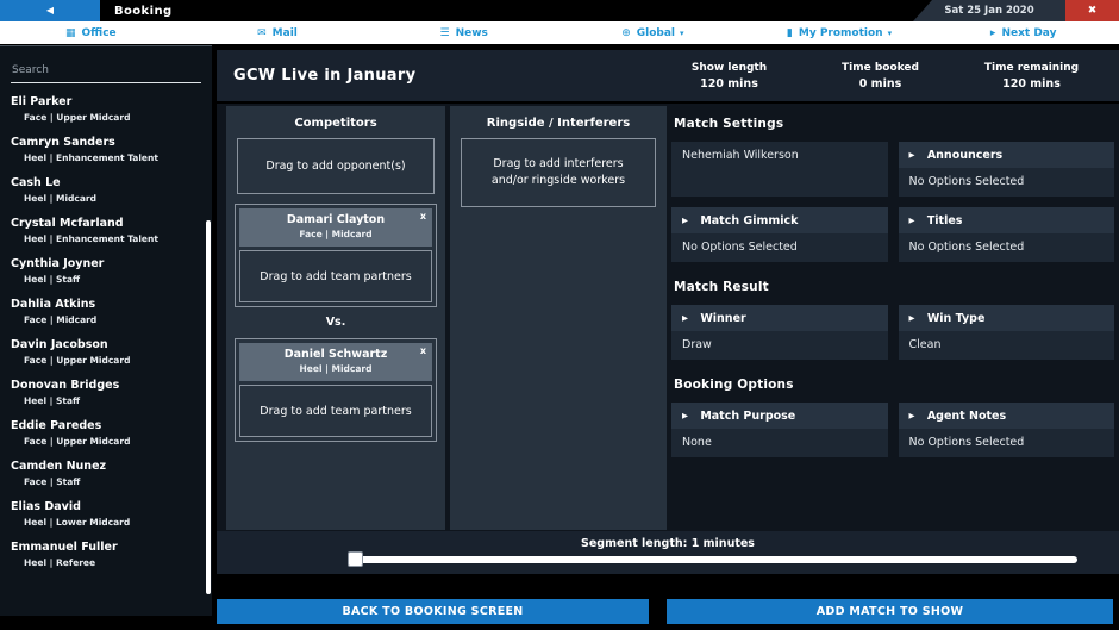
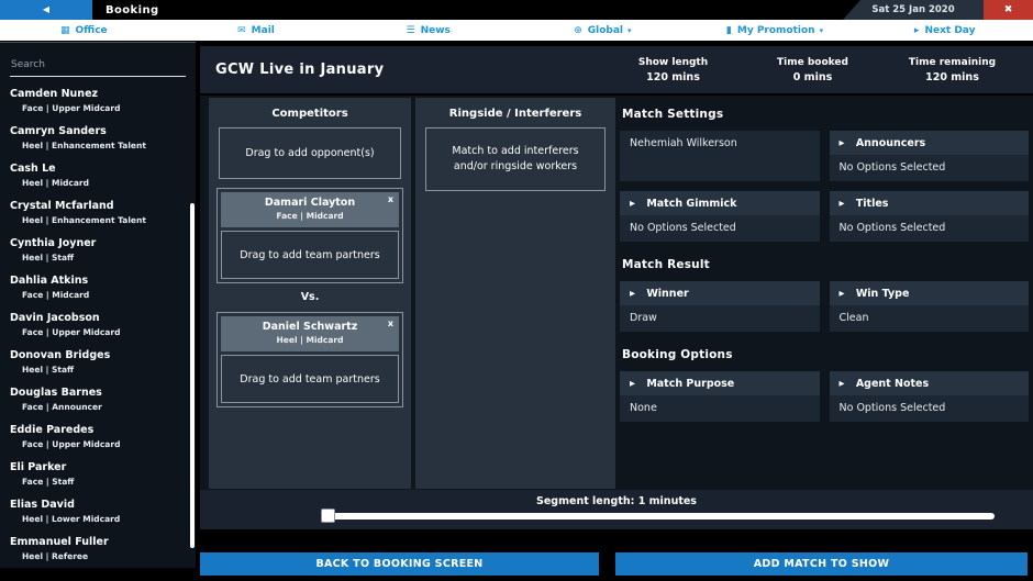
  ◀
  Booking
  Sat 25 Jan 2020
  ✖
  ▦
  Office
  ✉
  Mail
  ☰
  News
  ⊕
  Global
  ▾
  ▮
  My Promotion
  ▾
  ▸
  Next Day
  Search
- Eli Parker
+ Camden Nunez
  Face | Upper Midcard
  Camryn Sanders
  Heel | Enhancement Talent
  Cash Le
  Heel | Midcard
  Crystal Mcfarland
  Heel | Enhancement Talent
  Cynthia Joyner
  Heel | Staff
  Dahlia Atkins
  Face | Midcard
  Davin Jacobson
  Face | Upper Midcard
  Donovan Bridges
  Heel | Staff
+ Douglas Barnes
+ Face | Announcer
  Eddie Paredes
  Face | Upper Midcard
- Camden Nunez
+ Eli Parker
  Face | Staff
  Elias David
  Heel | Lower Midcard
  Emmanuel Fuller
  Heel | Referee
  GCW Live in January
  Show length
  120 mins
  Time booked
  0 mins
  Time remaining
  120 mins
  Competitors
  Drag to add opponent(s)
  Damari Clayton
  Face | Midcard
  x
  Drag to add team partners
  Vs.
  Daniel Schwartz
  Heel | Midcard
  x
  Drag to add team partners
  Ringside / Interferers
- Drag to add interferers and/or ringside workers
+ Match to add interferers and/or ringside workers
  Match Settings
  Nehemiah Wilkerson
  ▶ Announcers
  No Options Selected
  ▶ Match Gimmick
  No Options Selected
  ▶ Titles
  No Options Selected
  Match Result
  ▶ Winner
  Draw
  ▶ Win Type
  Clean
  Booking Options
  ▶ Match Purpose
  None
  ▶ Agent Notes
  No Options Selected
  Segment length: 1 minutes
  BACK TO BOOKING SCREEN
  ADD MATCH TO SHOW
